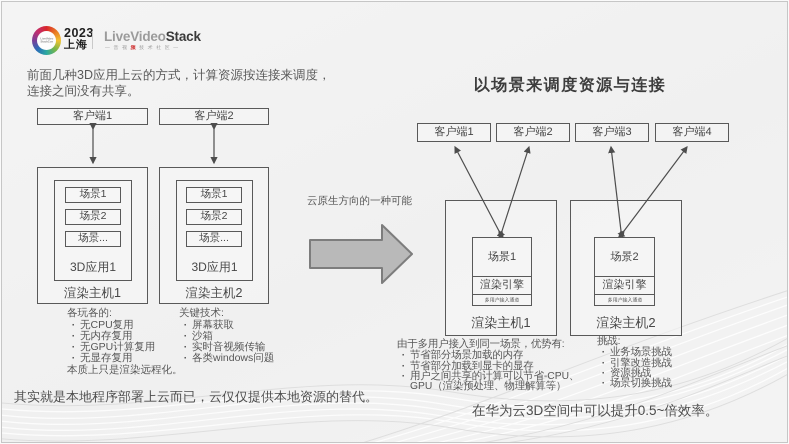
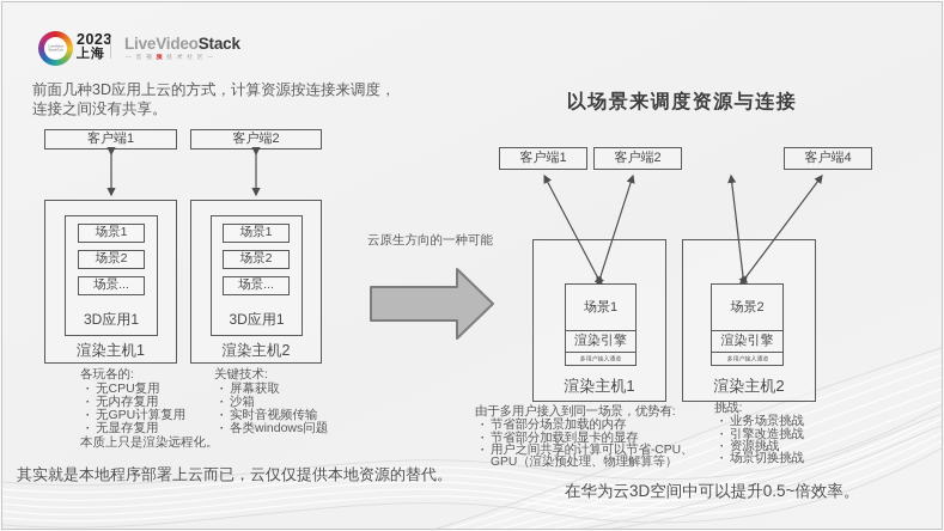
  2023
  上海
  LiveVideoStack
  前面几种3D应用上云的方式，计算资源按连接来调度，
  连接之间没有共享。
  客户端1
  客户端2
  场景1
  场景2
  场景...
  场景1
  场景2
  场景...
  3D应用1
  3D应用1
  渲染主机1
  渲染主机2
  各玩各的:
  无CPU复用
  无内存复用
  无GPU计算复用
  无显存复用
  本质上只是渲染远程化。
  关键技术:
  屏幕获取
  沙箱
  实时音视频传输
  各类windows问题
  其实就是本地程序部署上云而已，云仅仅提供本地资源的替代。
  云原生方向的一种可能
  以场景来调度资源与连接
  客户端1
  客户端2
- 客户端3
  客户端4
  场景1
  渲染引擎
  场景2
  渲染引擎
  渲染主机1
  渲染主机2
  由于多用户接入到同一场景，优势有:
  节省部分场景加载的内存
  节省部分加载到显卡的显存
  用户之间共享的计算可以节省-CPU、
  GPU（渲染预处理、物理解算等）
  挑战:
  业务场景挑战
  引擎改造挑战
  资源挑战
  场景切换挑战
  在华为云3D空间中可以提升0.5~倍效率。
